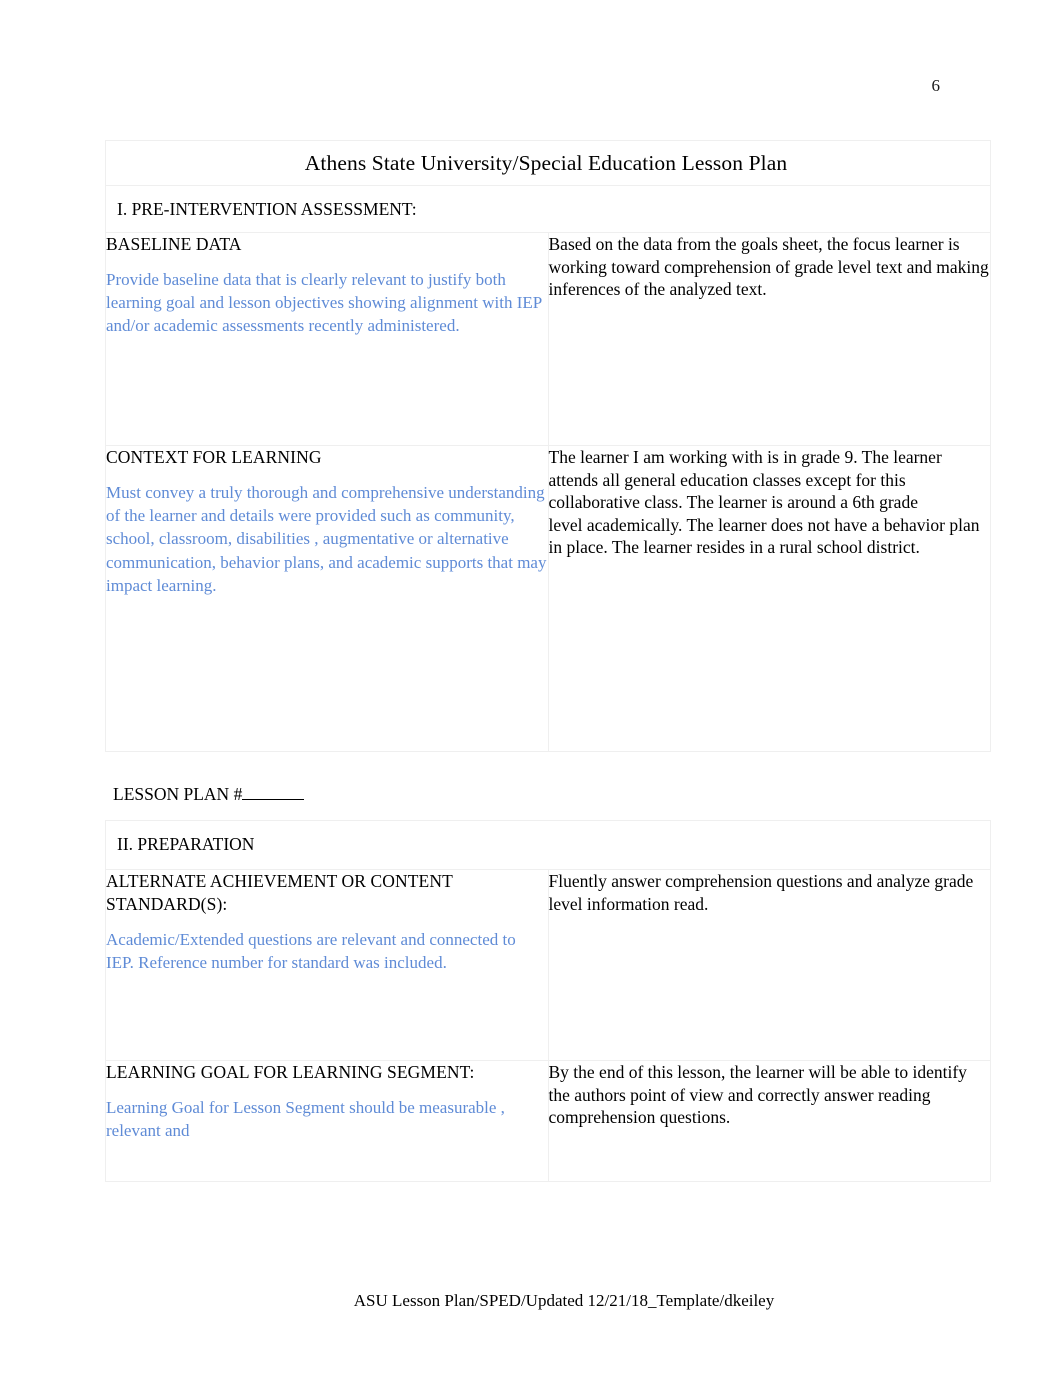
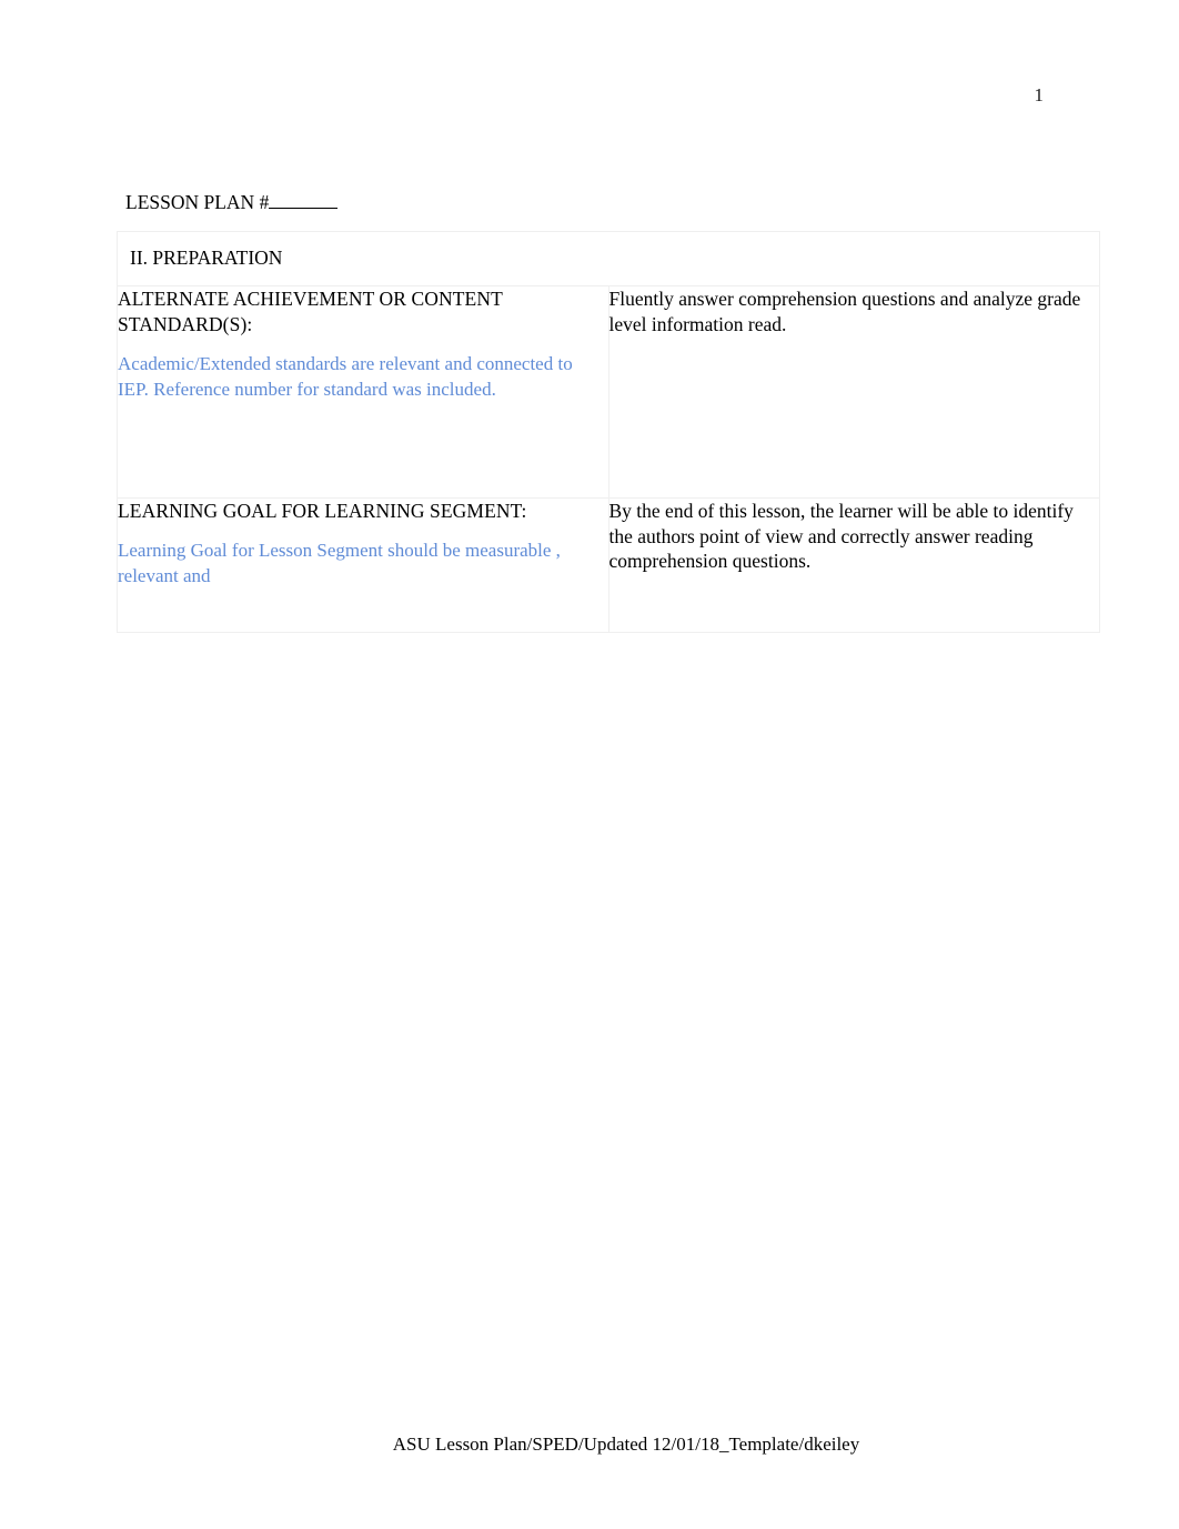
- 6
+ 1
- Athens State University/Special Education Lesson Plan
- I. PRE-INTERVENTION ASSESSMENT:
- BASELINE DATA Provide baseline data that is clearly relevant to justify both learning goal and lesson objectives showing alignment with IEP and/or academic assessments recently administered.	Based on the data from the goals sheet, the focus learner is working toward comprehension of grade level text and making inferences of the analyzed text.
- CONTEXT FOR LEARNING Must convey a truly thorough and comprehensive understanding of the learner and details were provided such as community, school, classroom, disabilities , augmentative or alternative communication, behavior plans, and academic supports that may impact learning.	The learner I am working with is in grade 9. The learner attends all general education classes except for this collaborative class. The learner is around a 6th grade level academically. The learner does not have a behavior plan in place. The learner resides in a rural school district.
  LESSON PLAN #
  II. PREPARATION
- ALTERNATE ACHIEVEMENT OR CONTENT STANDARD(S): Academic/Extended questions are relevant and connected to IEP. Reference number for standard was included.	Fluently answer comprehension questions and analyze grade level information read.
+ ALTERNATE ACHIEVEMENT OR CONTENT STANDARD(S): Academic/Extended standards are relevant and connected to IEP. Reference number for standard was included.	Fluently answer comprehension questions and analyze grade level information read.
  LEARNING GOAL FOR LEARNING SEGMENT: Learning Goal for Lesson Segment should be measurable , relevant and	By the end of this lesson, the learner will be able to identify the authors point of view and correctly answer reading comprehension questions.
- ASU Lesson Plan/SPED/Updated 12/21/18_Template/dkeiley
+ ASU Lesson Plan/SPED/Updated 12/01/18_Template/dkeiley
